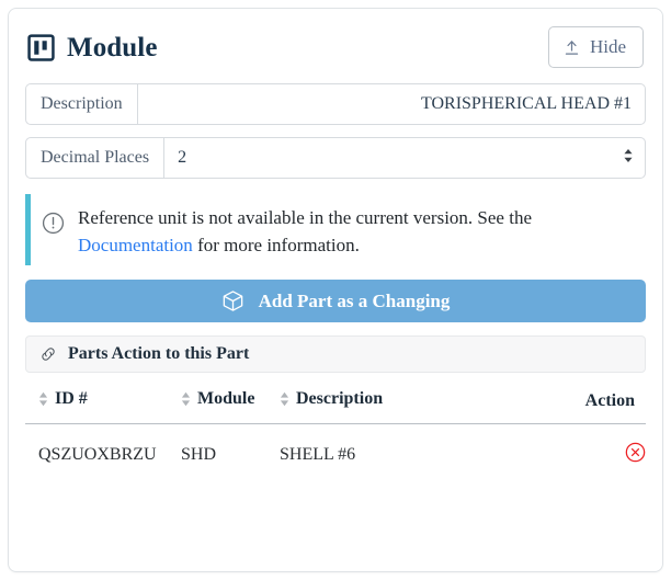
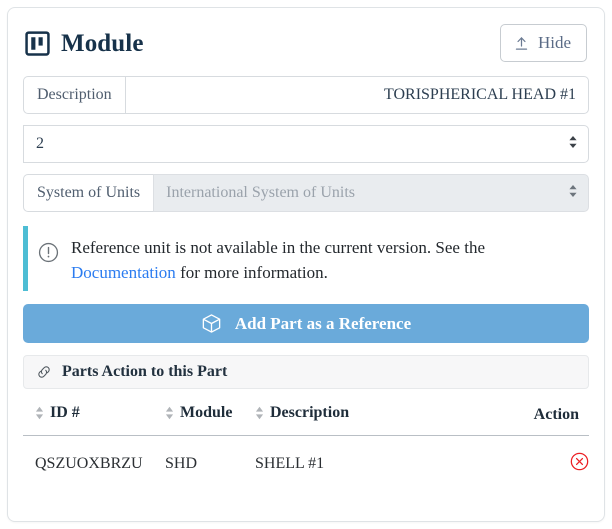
  Module
  Hide
  Description
  TORISPHERICAL HEAD #1
- Decimal Places
  2
+ System of Units
+ International System of Units
  Reference unit is not available in the current version. See the Documentation for more information.
- Add Part as a Changing
+ Add Part as a Reference
  Parts Action to this Part
  ID #	Module	Description	Action
- QSZUOXBRZU	SHD	SHELL #6
+ QSZUOXBRZU	SHD	SHELL #1
